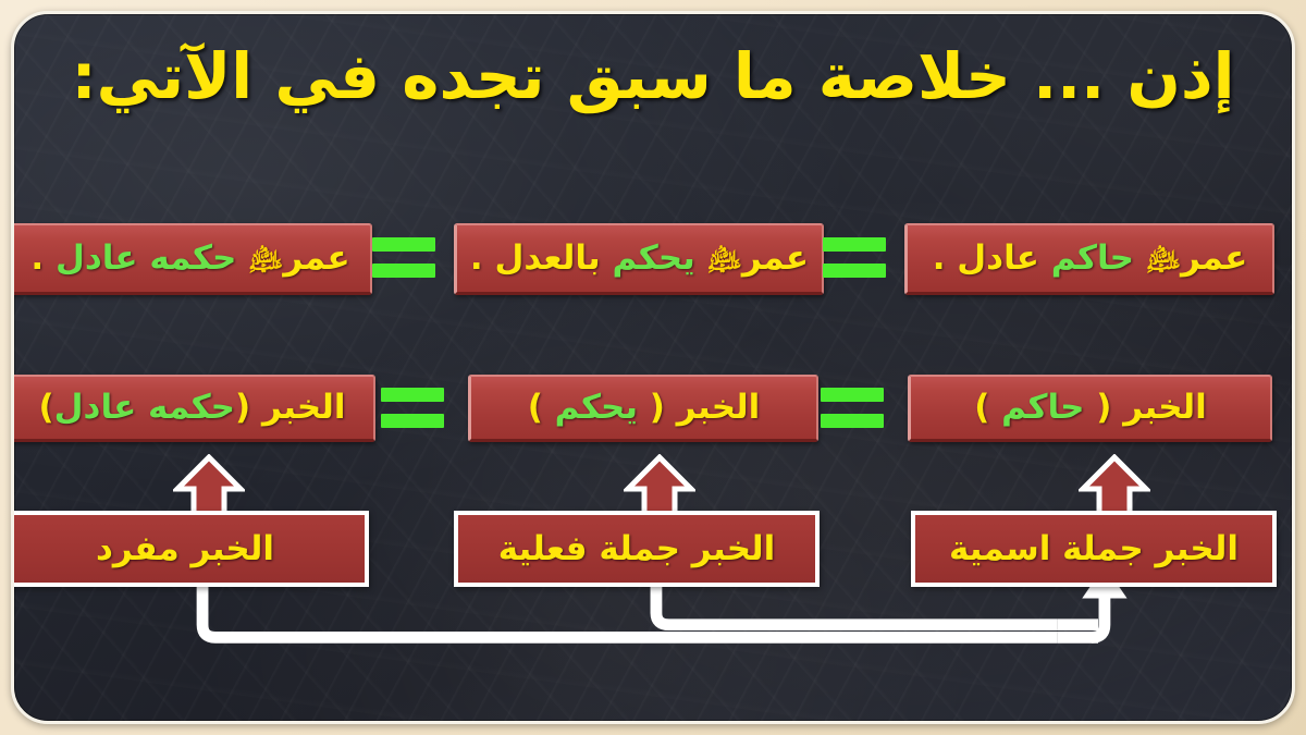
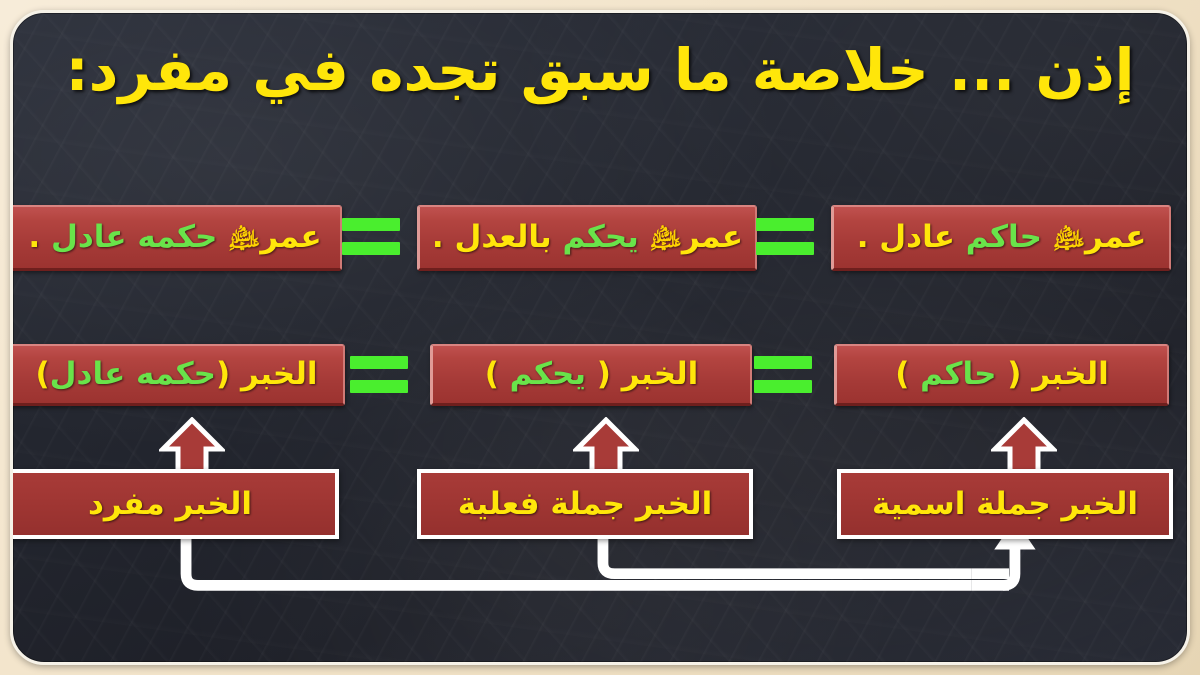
- إذن ... خلاصة ما سبق تجده في الآتي:
+ إذن ... خلاصة ما سبق تجده في مفرد:
  عمر﵇ حاكم عادل .
  عمر﵇ يحكم بالعدل .
  عمر﵇ حكمه عادل .
  الخبر ( حاكم )
  الخبر ( يحكم )
  الخبر (حكمه عادل)
  الخبر مفرد
  الخبر جملة فعلية
  الخبر جملة اسمية
